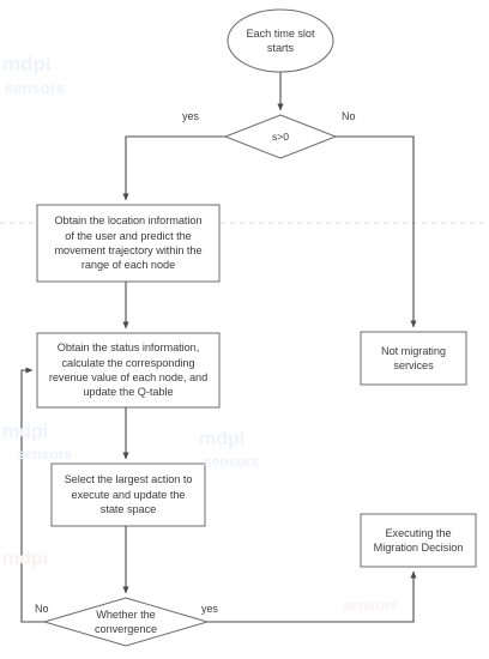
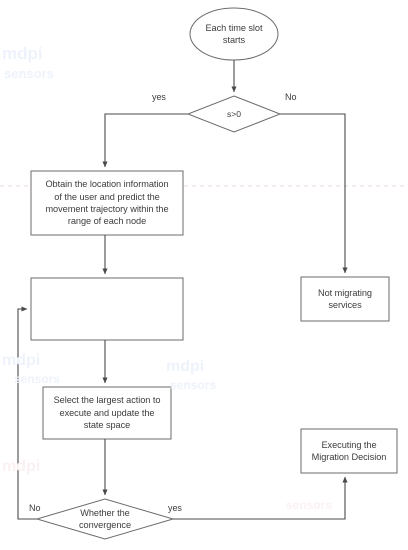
  mdpi
  sensors
  sensors
  mdpi
  Each time slot
  starts
  s>0
  Obtain the location information
  of the user and predict the
  movement trajectory within the
  range of each node
- Obtain the status information,
- calculate the corresponding
- revenue value of each node, and
- update the Q-table
  Select the largest action to
  execute and update the
  state space
  Whether the
  convergence
  Not migrating
  services
  Executing the
  Migration Decision
  yes
  No
  No
  yes
